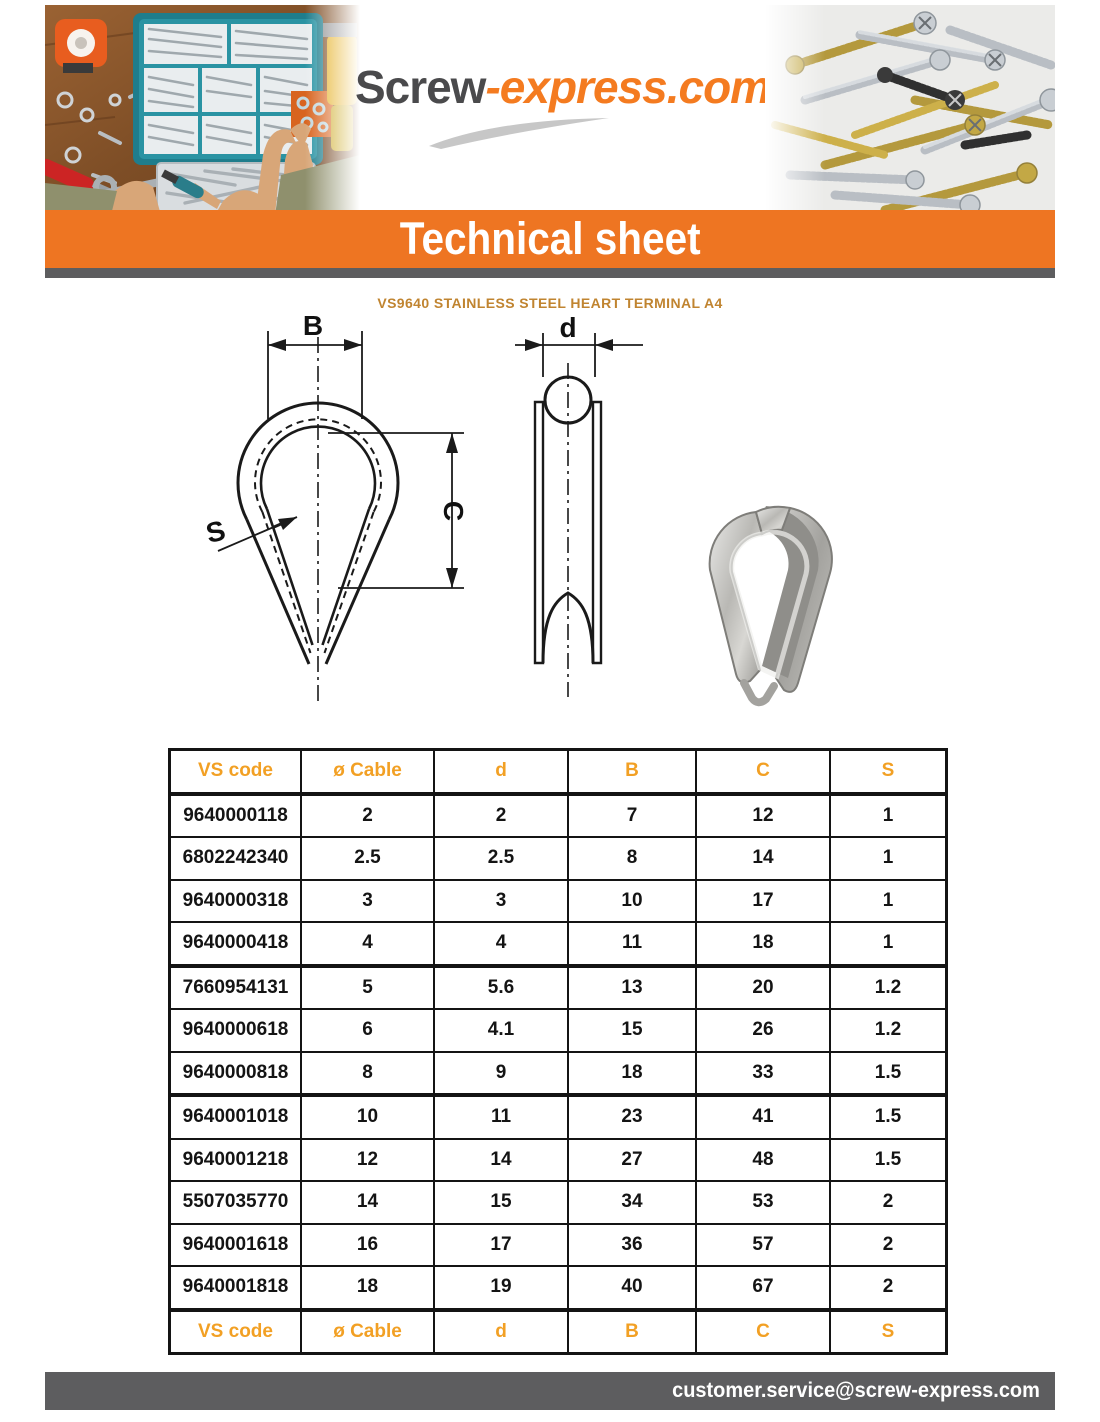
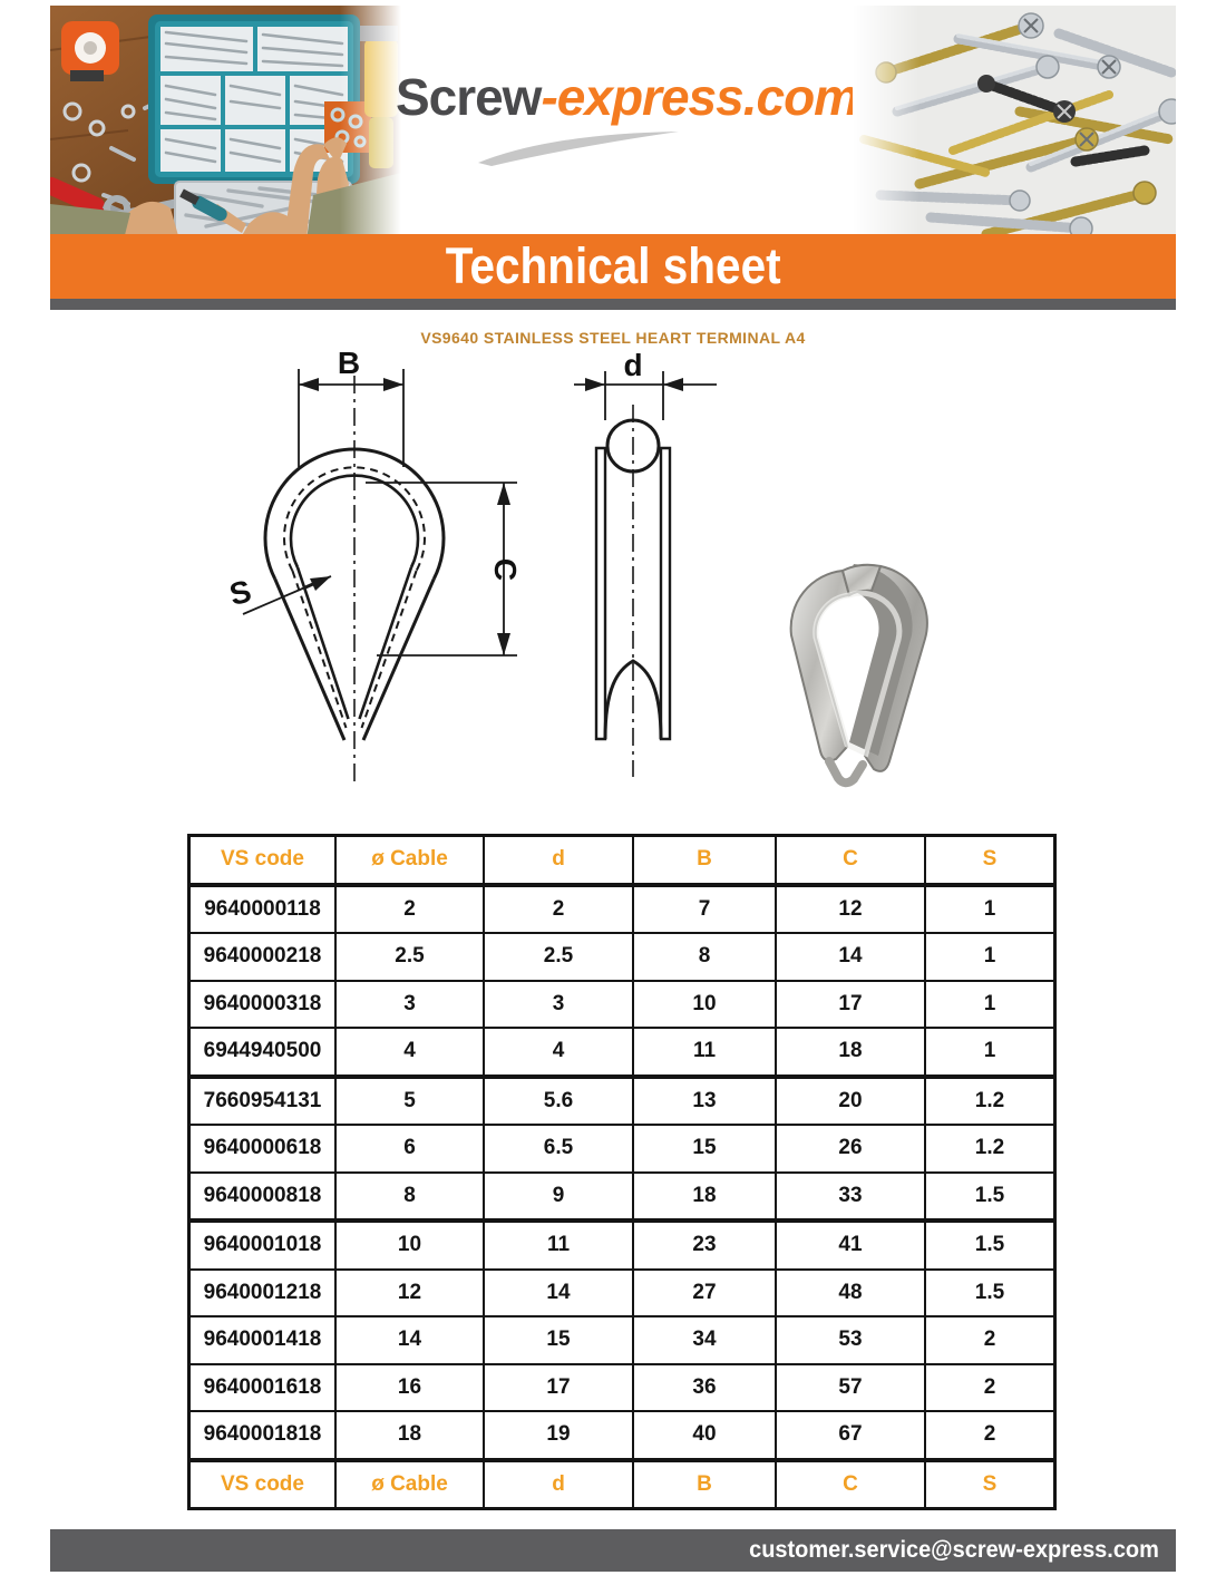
  Screw-express.com
  Technical sheet
  VS9640 STAINLESS STEEL HEART TERMINAL A4
  B
  d
  VS code	ø Cable	d	B	C	S
  9640000118	2	2	7	12	1
- 6802242340	2.5	2.5	8	14	1
+ 9640000218	2.5	2.5	8	14	1
  9640000318	3	3	10	17	1
- 9640000418	4	4	11	18	1
+ 6944940500	4	4	11	18	1
  7660954131	5	5.6	13	20	1.2
- 9640000618	6	4.1	15	26	1.2
+ 9640000618	6	6.5	15	26	1.2
  9640000818	8	9	18	33	1.5
  9640001018	10	11	23	41	1.5
  9640001218	12	14	27	48	1.5
- 5507035770	14	15	34	53	2
+ 9640001418	14	15	34	53	2
  9640001618	16	17	36	57	2
  9640001818	18	19	40	67	2
  VS code	ø Cable	d	B	C	S
  customer.service@screw-express.com
